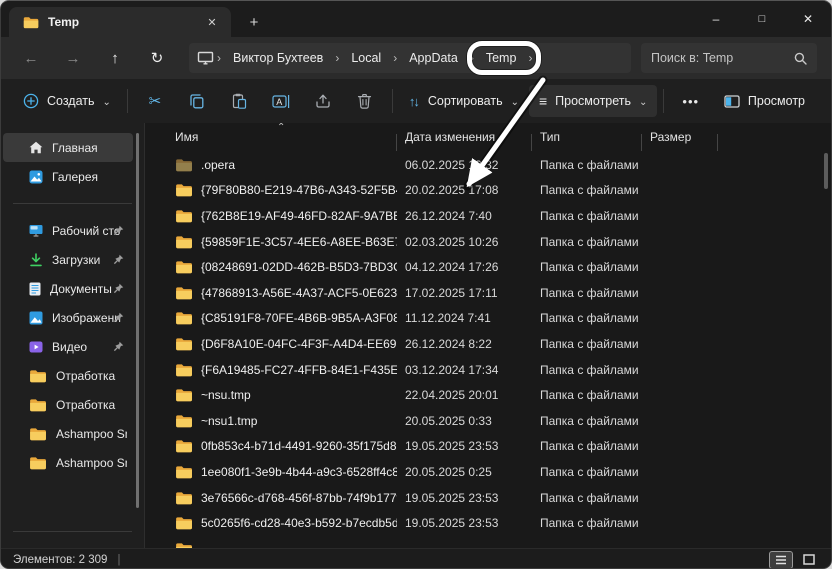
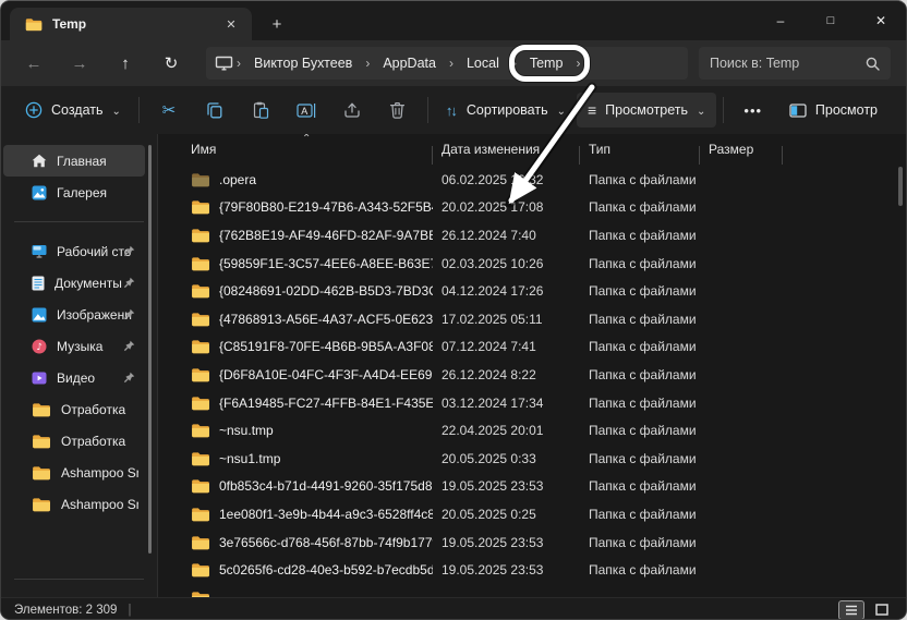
  Temp
  ✕
  +
  –
  □
  ✕
  ←
  →
  ↑
  ↻
  ›
  Виктор Бухтеев
  ›
- Local
+ AppData
  ›
- AppData
+ Local
  ›
  Temp
  ›
  Поиск в: Temp
  Создать
  ⌄
  ✂
  A
  ↑↓
  Сортировать
  ⌄
  ≡
  Просмотреть
  ⌄
  •••
  Просмотр
  Главная
  Галерея
  Рабочий ст
- Загрузки
  Документы
  Изображен
+ ♪
+ Музыка
  Видео
  Отработка
  Отработка
  Ashampoo S
  Ashampoo S
  ⌃
  Имя
  Дата изменения
  Тип
  Размер
  .opera
  06.02.2025 12
  Папка с файлами
  {79F80B80-E219-47B6-A343-52F5B
  20.02.2025 17:08
  Папка с файлами
  {762B8E19-AF49-46FD-82AF-9A7B
  26.12.2024 7:40
  Папка с файлами
  {59859F1E-3C57-4EE6-A8EE-B63E
  02.03.2025 10:26
  Папка с файлами
  {08248691-02DD-462B-B5D3-7BD3
  04.12.2024 17:26
  Папка с файлами
  {47868913-A56E-4A37-ACF5-0E623
- 17.02.2025 17:11
+ 17.02.2025 05:11
  Папка с файлами
  {C85191F8-70FE-4B6B-9B5A-A3F08
- 11.12.2024 7:41
+ 07.12.2024 7:41
  Папка с файлами
  {D6F8A10E-04FC-4F3F-A4D4-EE69
  26.12.2024 8:22
  Папка с файлами
  {F6A19485-FC27-4FFB-84E1-F435E
  03.12.2024 17:34
  Папка с файлами
  ~nsu.tmp
  22.04.2025 20:01
  Папка с файлами
  ~nsu1.tmp
  20.05.2025 0:33
  Папка с файлами
  0fb853c4-b71d-4491-9260-35f175d8
  19.05.2025 23:53
  Папка с файлами
  1ee080f1-3e9b-4b44-a9c3-6528ff4c8
  20.05.2025 0:25
  Папка с файлами
  3e76566c-d768-456f-87bb-74f9b177
  19.05.2025 23:53
  Папка с файлами
  5c0265f6-cd28-40e3-b592-b7ecdb5d
  19.05.2025 23:53
  Папка с файлами
  Элементов: 2 309
  |
